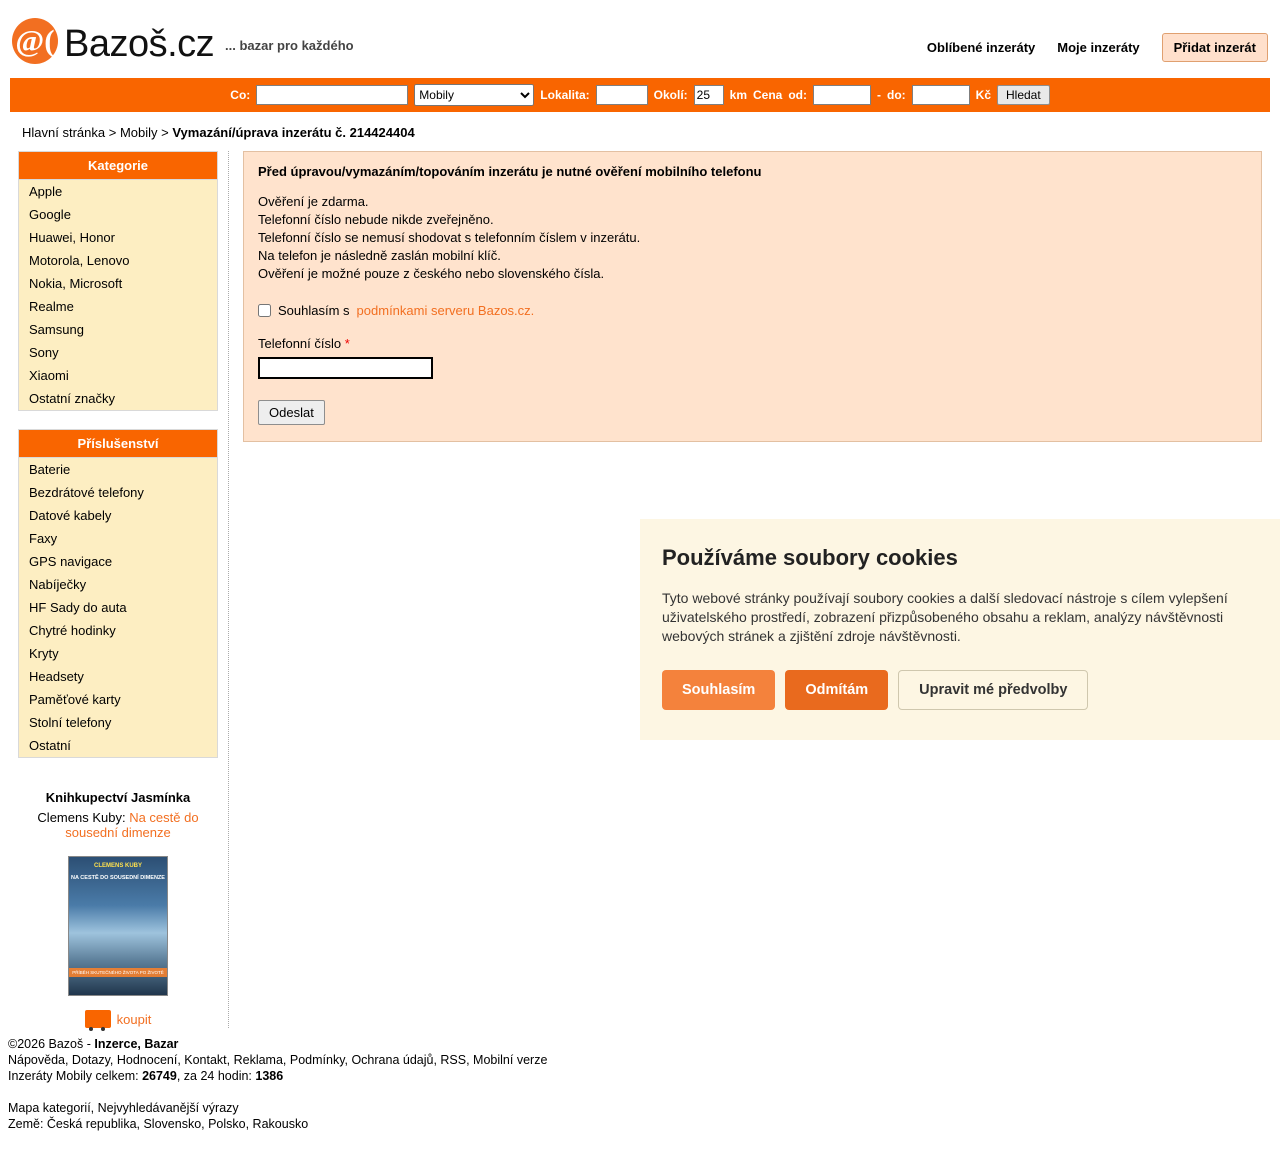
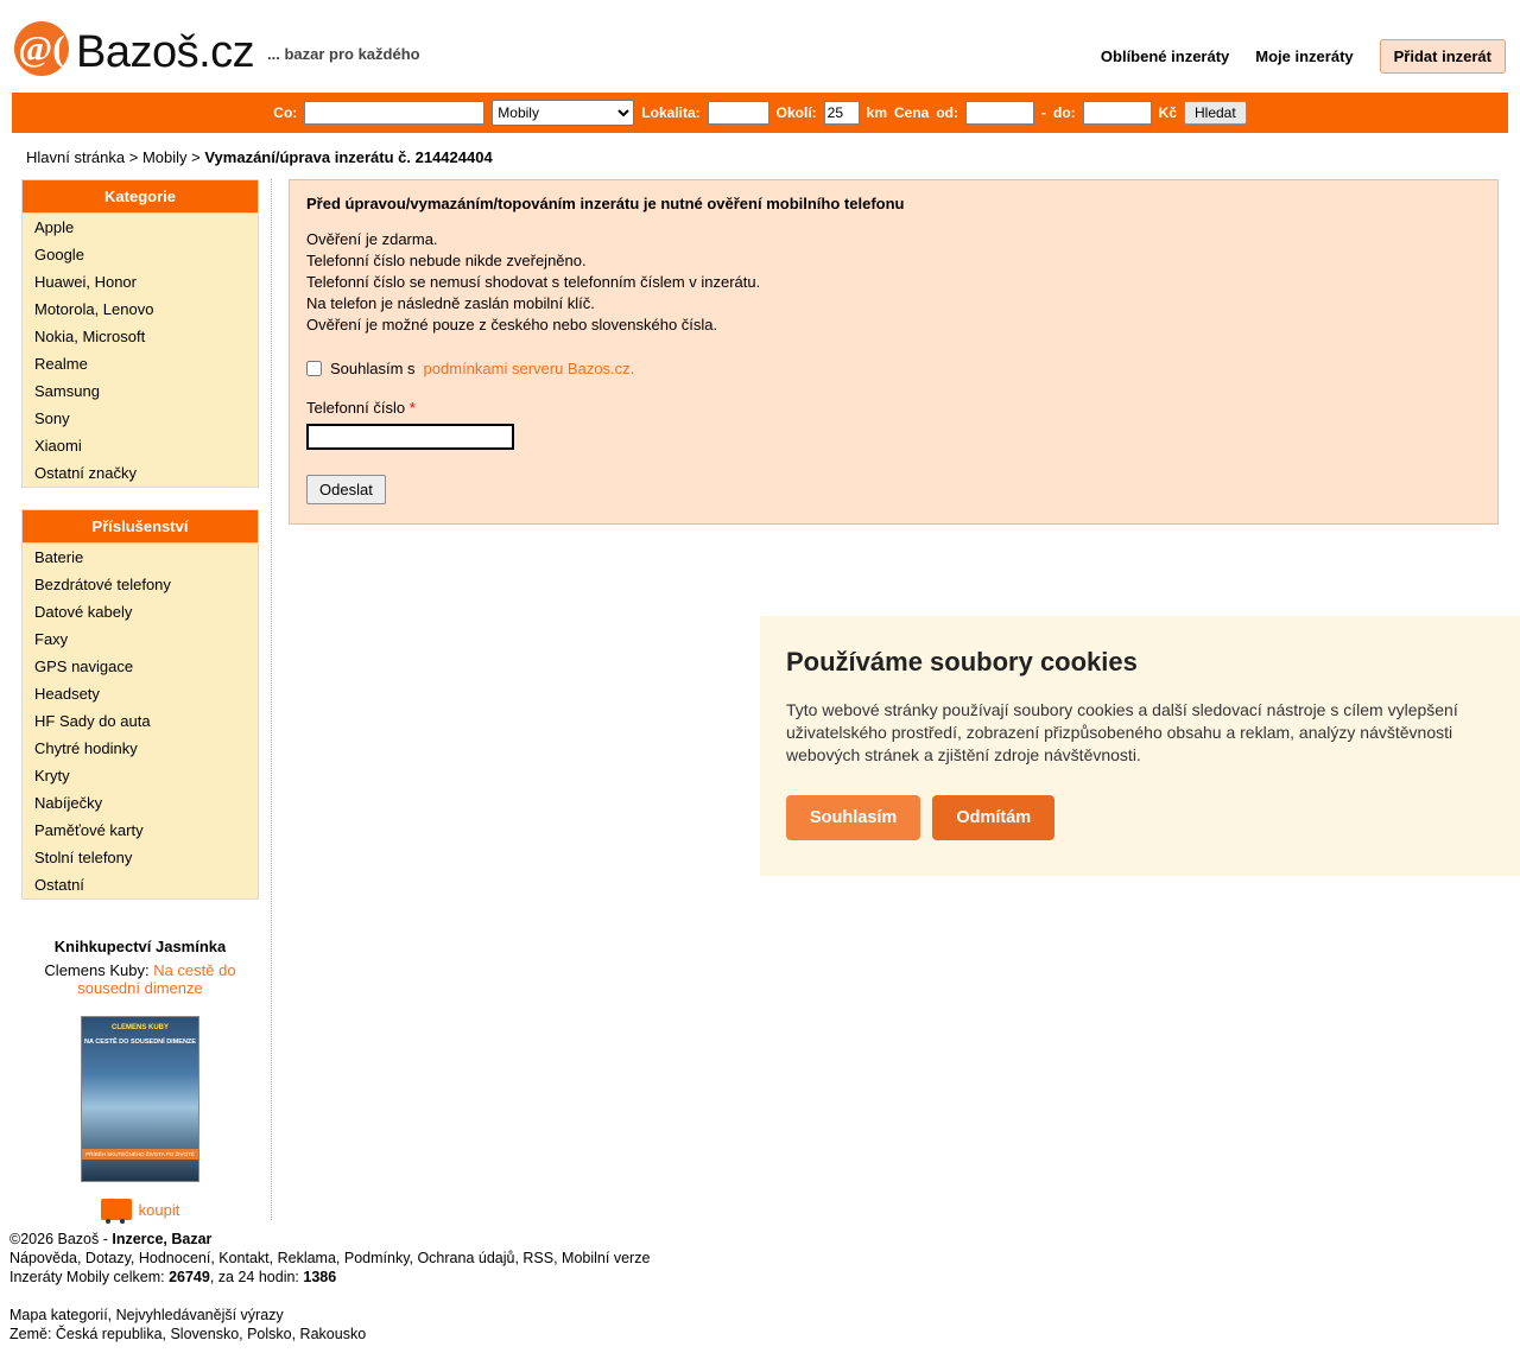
  @(
  Bazoš.cz
  ... bazar pro každého
  Oblíbené inzeráty
  Moje inzeráty
  Přidat inzerát
  Co:
  Mobily
  Lokalita:
  Okolí:
  25
  km
  Cena
  od:
  -
  do:
  Kč
  Hledat
  Hlavní stránka > Mobily > Vymazání/úprava inzerátu č. 214424404
  Kategorie
  Apple
  Google
  Huawei, Honor
  Motorola, Lenovo
  Nokia, Microsoft
  Realme
  Samsung
  Sony
  Xiaomi
  Ostatní značky
  Příslušenství
  Baterie
  Bezdrátové telefony
  Datové kabely
  Faxy
  GPS navigace
- Nabíječky
+ Headsety
  HF Sady do auta
  Chytré hodinky
  Kryty
- Headsety
+ Nabíječky
  Paměťové karty
  Stolní telefony
  Ostatní
  Knihkupectví Jasmínka
  Clemens Kuby: Na cestě do sousední dimenze
  koupit
  Před úpravou/vymazáním/topováním inzerátu je nutné ověření mobilního telefonu
  Ověření je zdarma.
  Telefonní číslo nebude nikde zveřejněno.
  Telefonní číslo se nemusí shodovat s telefonním číslem v inzerátu.
  Na telefon je následně zaslán mobilní klíč.
  Ověření je možné pouze z českého nebo slovenského čísla.
  Souhlasím s
  podmínkami serveru Bazos.cz.
  Telefonní číslo *
  Odeslat
  Používáme soubory cookies
  Tyto webové stránky používají soubory cookies a další sledovací nástroje s cílem vylepšení uživatelského prostředí, zobrazení přizpůsobeného obsahu a reklam, analýzy návštěvnosti webových stránek a zjištění zdroje návštěvnosti.
  Souhlasím
  Odmítám
- Upravit mé předvolby
  ©2026 Bazoš - Inzerce, Bazar
  Nápověda, Dotazy, Hodnocení, Kontakt, Reklama, Podmínky, Ochrana údajů, RSS, Mobilní verze
  Inzeráty Mobily celkem: 26749, za 24 hodin: 1386
  Mapa kategorií, Nejvyhledávanější výrazy
  Země: Česká republika, Slovensko, Polsko, Rakousko
